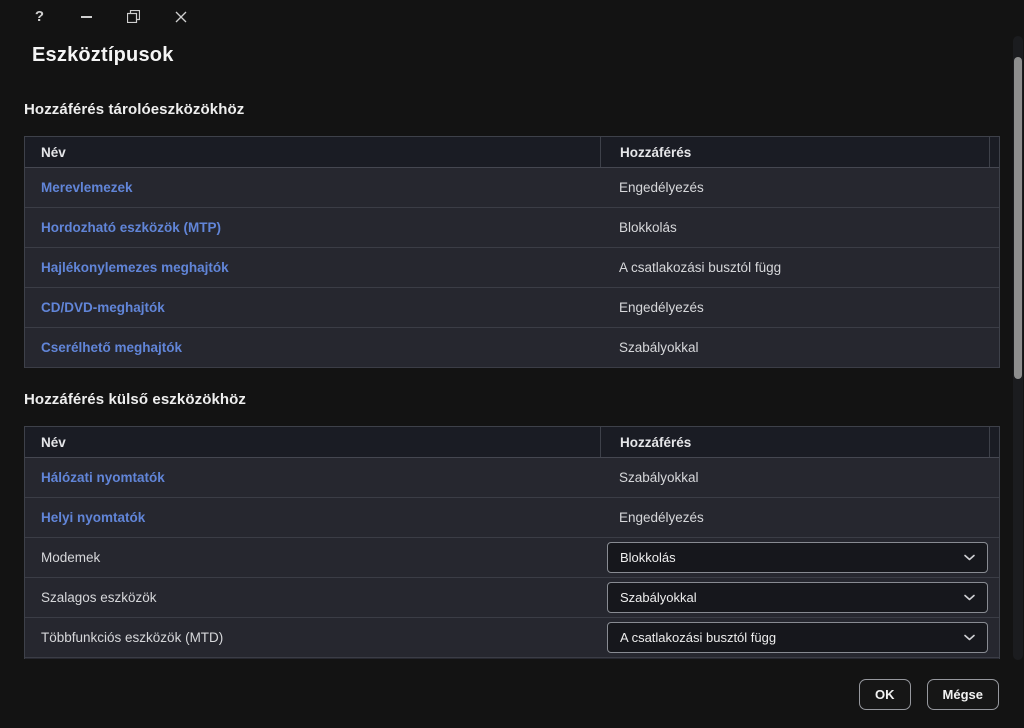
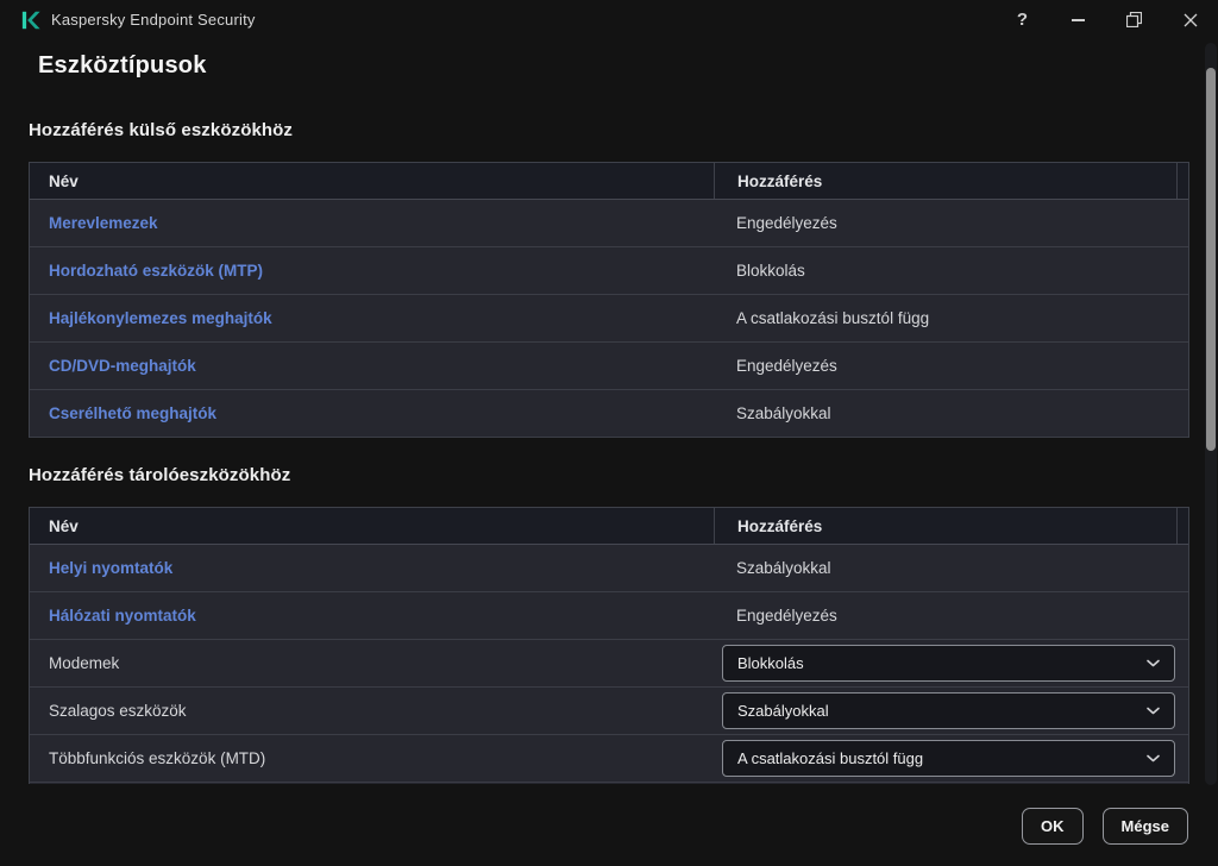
+ Kaspersky Endpoint Security
  ?
  Eszköztípusok
- Hozzáférés tárolóeszközökhöz
+ Hozzáférés külső eszközökhöz
  Név
  Hozzáférés
  Merevlemezek
  Engedélyezés
  Hordozható eszközök (MTP)
  Blokkolás
  Hajlékonylemezes meghajtók
  A csatlakozási busztól függ
  CD/DVD-meghajtók
  Engedélyezés
  Cserélhető meghajtók
  Szabályokkal
- Hozzáférés külső eszközökhöz
+ Hozzáférés tárolóeszközökhöz
  Név
  Hozzáférés
- Hálózati nyomtatók
+ Helyi nyomtatók
  Szabályokkal
- Helyi nyomtatók
+ Hálózati nyomtatók
  Engedélyezés
  Modemek
  Blokkolás
  Szalagos eszközök
  Szabályokkal
  Többfunkciós eszközök (MTD)
  A csatlakozási busztól függ
  OK
  Mégse
